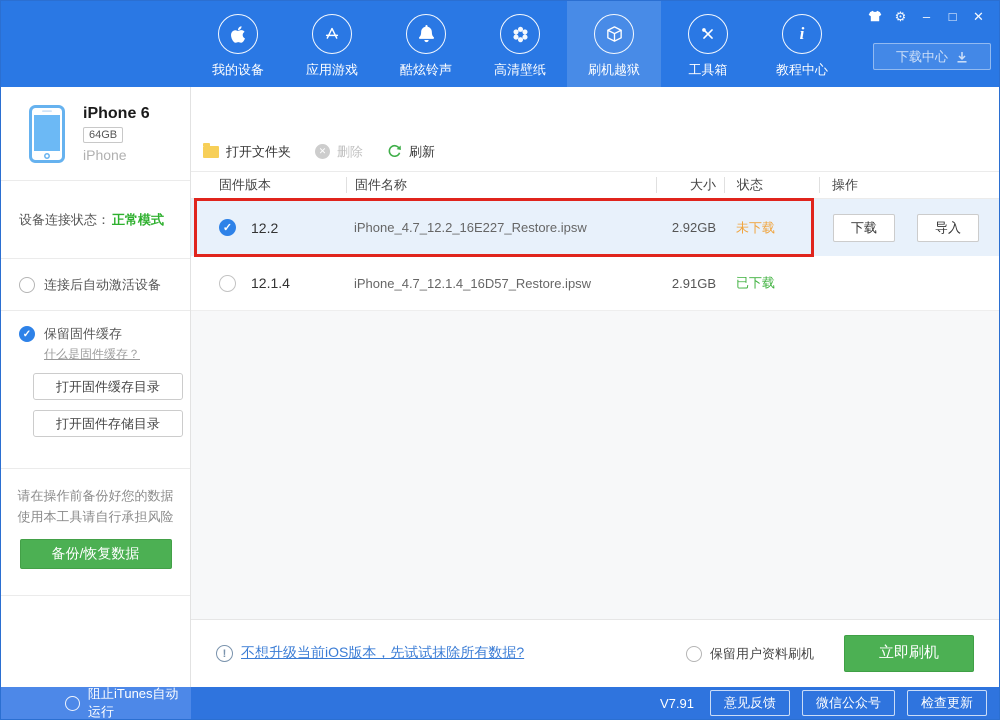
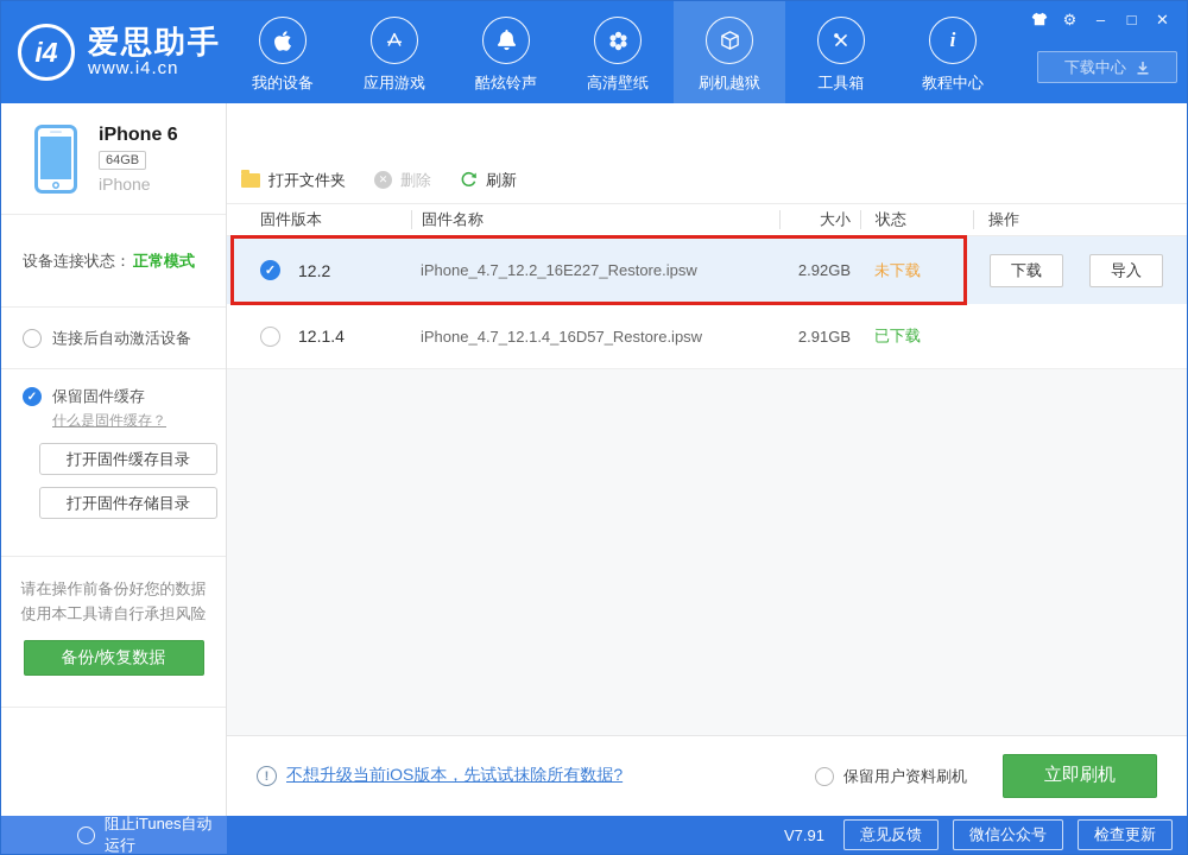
+ i4
+ 爱思助手
+ www.i4.cn
  我的设备
  应用游戏
  酷炫铃声
  高清壁纸
  刷机越狱
  工具箱
  i
  教程中心
  ⚙
  –
  □
  ✕
  下载中心
  iPhone 6
  64GB
  iPhone
  设备连接状态：
  正常模式
  连接后自动激活设备
  ✓
  保留固件缓存
  什么是固件缓存？
  打开固件缓存目录
  打开固件存储目录
  请在操作前备份好您的数据
  使用本工具请自行承担风险
  备份/恢复数据
  打开文件夹
  ✕
  删除
  刷新
  固件版本
  固件名称
  大小
  状态
  操作
  ✓
  12.2
  iPhone_4.7_12.2_16E227_Restore.ipsw
  2.92GB
  未下载
  下载
  导入
  12.1.4
  iPhone_4.7_12.1.4_16D57_Restore.ipsw
  2.91GB
  已下载
  !
  不想升级当前iOS版本，先试试抹除所有数据?
  保留用户资料刷机
  立即刷机
  阻止iTunes自动运行
  V7.91
  意见反馈
  微信公众号
  检查更新
